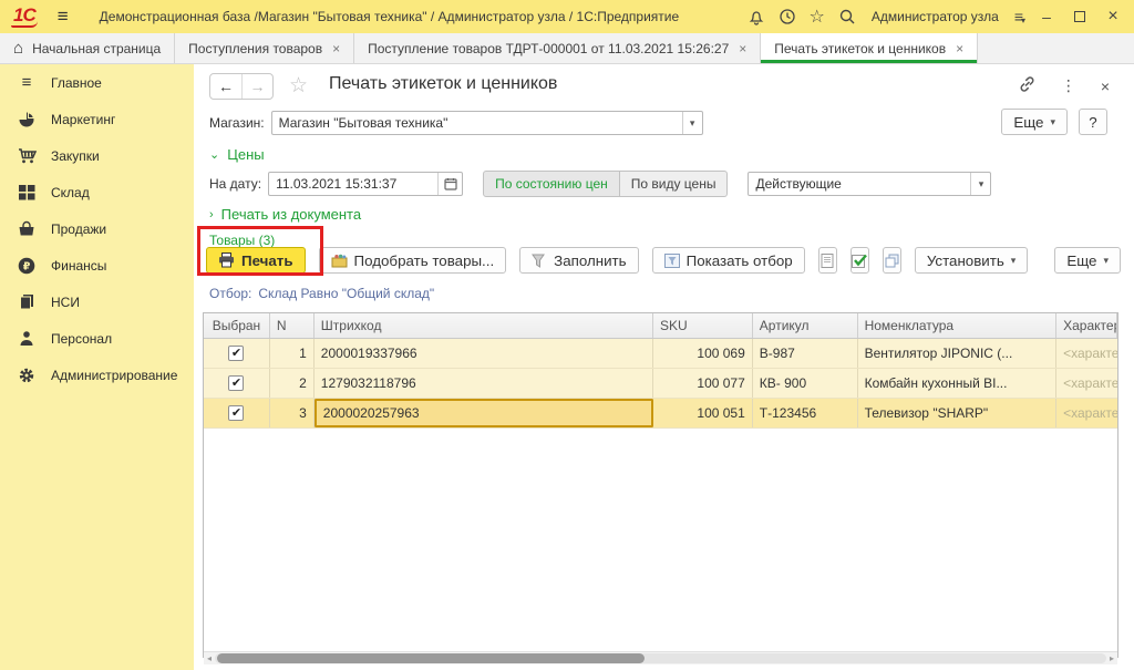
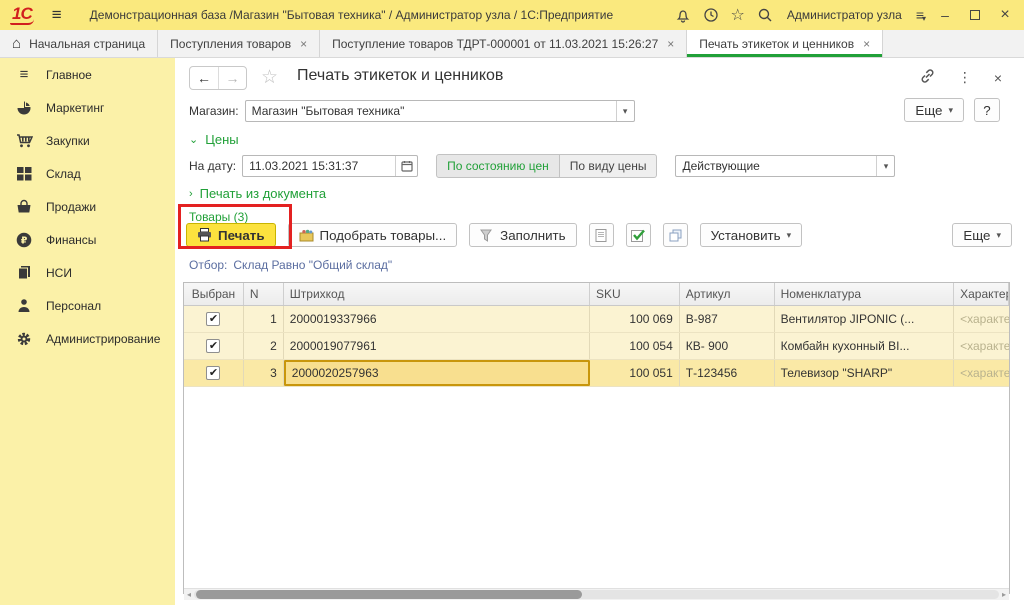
  1С
  ≡
  Демонстрационная база /Магазин "Бытовая техника" / Администратор узла / 1С:Предприятие
  ☆
  Администратор узла
  ≡
  ▾
  –
  ×
  ⌂
  Начальная страница
  Поступления товаров
  ×
  Поступление товаров ТДРТ-000001 от 11.03.2021 15:26:27
  ×
  Печать этикеток и ценников
  ×
  ≡
  Главное
  Маркетинг
  Закупки
  Склад
  Продажи
  ₽
  Финансы
  НСИ
  Персонал
  Администрирование
  ←
  →
  ☆
  Печать этикеток и ценников
  ⋮
  ×
  Магазин:
  Магазин "Бытовая техника"
  ▾
  Еще
  ▾
  ?
  ⌄
  Цены
  На дату:
  11.03.2021 15:31:37
  По состоянию цен
  По виду цены
  Действующие
  ▾
  ›
  Печать из документа
  Товары (3)
  Печать
  Подобрать товары...
  Заполнить
- Показать отбор
  Установить
  ▾
  Еще
  ▾
  Отбор: Склад Равно "Общий склад"
  Выбран
  N
  Штрихкод
  SKU
  Артикул
  Номенклатура
  ✔
  1
  2000019337966
  100 069
  В-987
  Вентилятор JIPONIC (...
  ✔
  2
- 1279032118796
+ 2000019077961
- 100 077
+ 100 054
  КВ- 900
  Комбайн кухонный BI...
  ✔
  3
  2000020257963
  100 051
  Т-123456
  Телевизор "SHARP"
  ◂
  ▸
